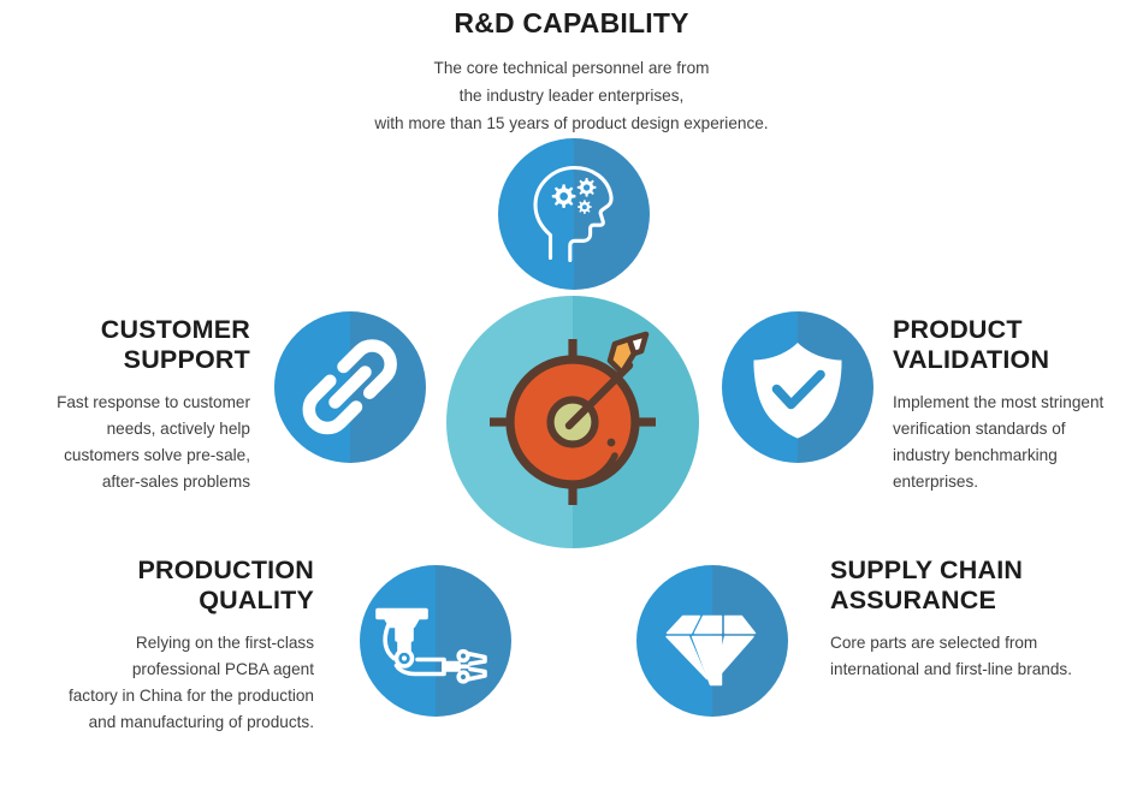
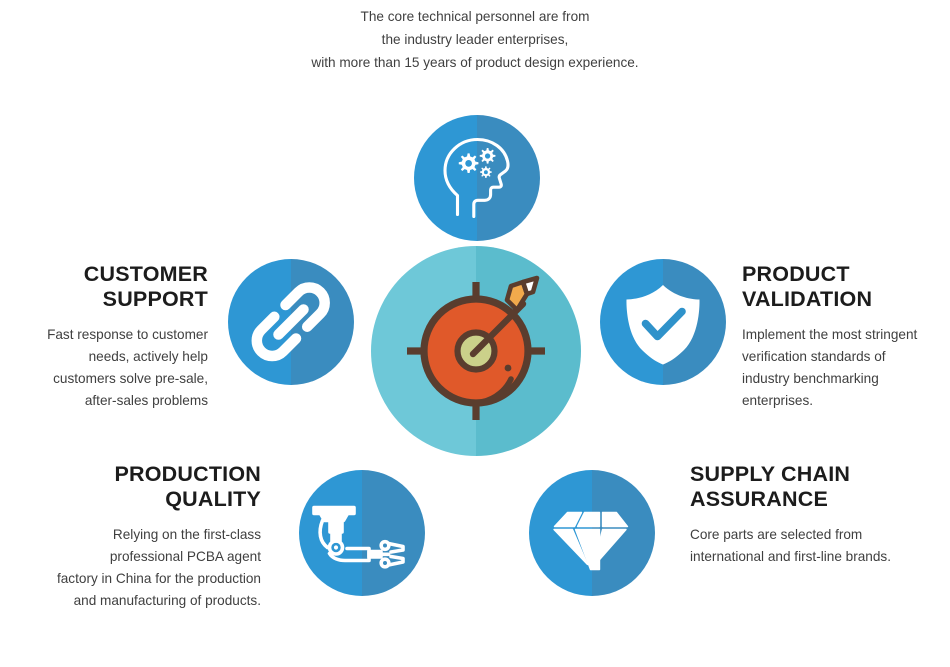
- R&D CAPABILITY
  The core technical personnel are from
  the industry leader enterprises,
  with more than 15 years of product design experience.
  CUSTOMER
  SUPPORT
  Fast response to customer
  needs, actively help
  customers solve pre-sale,
  after-sales problems
  PRODUCT
  VALIDATION
  Implement the most stringent
  verification standards of
  industry benchmarking
  enterprises.
  PRODUCTION
  QUALITY
  Relying on the first-class
  professional PCBA agent
  factory in China for the production
  and manufacturing of products.
  SUPPLY CHAIN
  ASSURANCE
  Core parts are selected from
  international and first-line brands.
